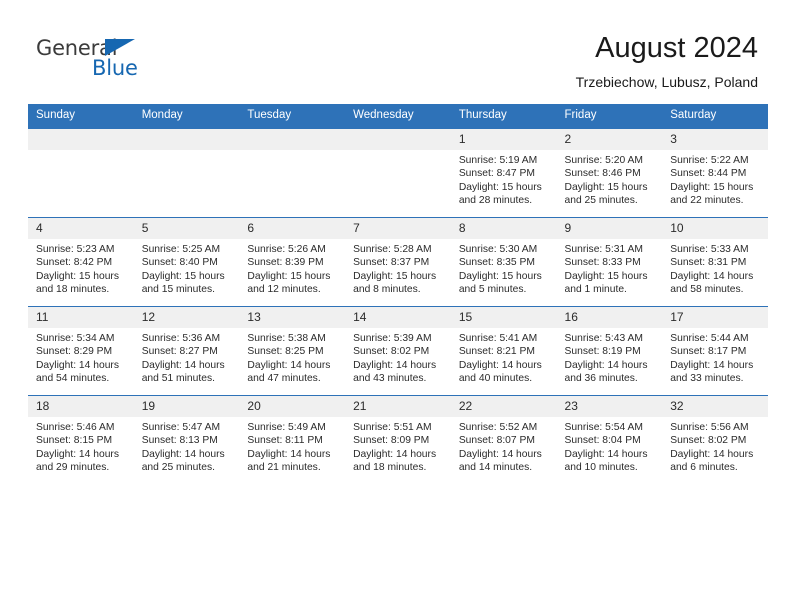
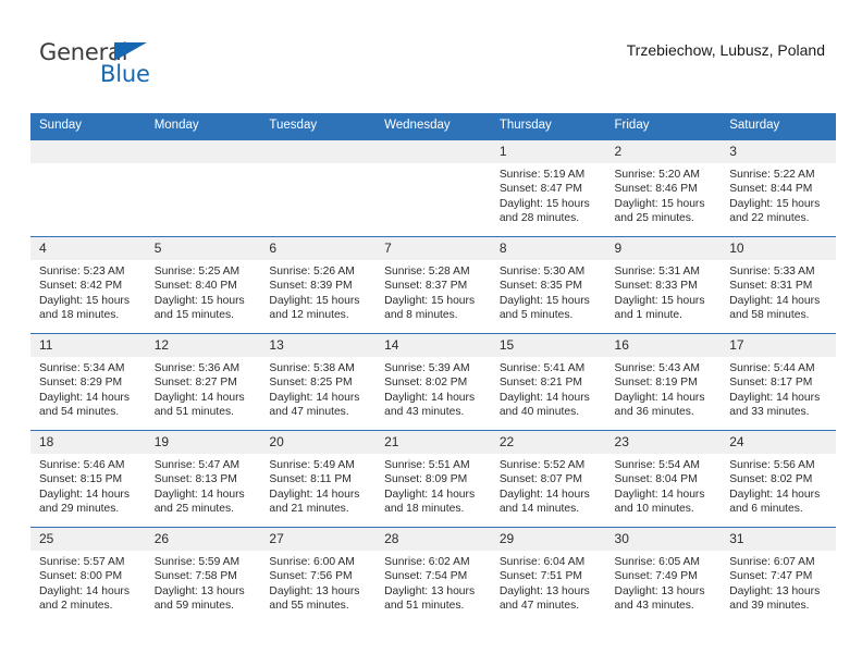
  General
  Blue
- August 2024
  Trzebiechow, Lubusz, Poland
  Sunday	Monday	Tuesday	Wednesday	Thursday	Friday	Saturday
  				1Sunrise: 5:19 AMSunset: 8:47 PMDaylight: 15 hours and 28 minutes.	2Sunrise: 5:20 AMSunset: 8:46 PMDaylight: 15 hours and 25 minutes.	3Sunrise: 5:22 AMSunset: 8:44 PMDaylight: 15 hours and 22 minutes.
  4Sunrise: 5:23 AMSunset: 8:42 PMDaylight: 15 hours and 18 minutes.	5Sunrise: 5:25 AMSunset: 8:40 PMDaylight: 15 hours and 15 minutes.	6Sunrise: 5:26 AMSunset: 8:39 PMDaylight: 15 hours and 12 minutes.	7Sunrise: 5:28 AMSunset: 8:37 PMDaylight: 15 hours and 8 minutes.	8Sunrise: 5:30 AMSunset: 8:35 PMDaylight: 15 hours and 5 minutes.	9Sunrise: 5:31 AMSunset: 8:33 PMDaylight: 15 hours and 1 minute.	10Sunrise: 5:33 AMSunset: 8:31 PMDaylight: 14 hours and 58 minutes.
  11Sunrise: 5:34 AMSunset: 8:29 PMDaylight: 14 hours and 54 minutes.	12Sunrise: 5:36 AMSunset: 8:27 PMDaylight: 14 hours and 51 minutes.	13Sunrise: 5:38 AMSunset: 8:25 PMDaylight: 14 hours and 47 minutes.	14Sunrise: 5:39 AMSunset: 8:02 PMDaylight: 14 hours and 43 minutes.	15Sunrise: 5:41 AMSunset: 8:21 PMDaylight: 14 hours and 40 minutes.	16Sunrise: 5:43 AMSunset: 8:19 PMDaylight: 14 hours and 36 minutes.	17Sunrise: 5:44 AMSunset: 8:17 PMDaylight: 14 hours and 33 minutes.
- 18Sunrise: 5:46 AMSunset: 8:15 PMDaylight: 14 hours and 29 minutes.	19Sunrise: 5:47 AMSunset: 8:13 PMDaylight: 14 hours and 25 minutes.	20Sunrise: 5:49 AMSunset: 8:11 PMDaylight: 14 hours and 21 minutes.	21Sunrise: 5:51 AMSunset: 8:09 PMDaylight: 14 hours and 18 minutes.	22Sunrise: 5:52 AMSunset: 8:07 PMDaylight: 14 hours and 14 minutes.	23Sunrise: 5:54 AMSunset: 8:04 PMDaylight: 14 hours and 10 minutes.	32Sunrise: 5:56 AMSunset: 8:02 PMDaylight: 14 hours and 6 minutes.
+ 18Sunrise: 5:46 AMSunset: 8:15 PMDaylight: 14 hours and 29 minutes.	19Sunrise: 5:47 AMSunset: 8:13 PMDaylight: 14 hours and 25 minutes.	20Sunrise: 5:49 AMSunset: 8:11 PMDaylight: 14 hours and 21 minutes.	21Sunrise: 5:51 AMSunset: 8:09 PMDaylight: 14 hours and 18 minutes.	22Sunrise: 5:52 AMSunset: 8:07 PMDaylight: 14 hours and 14 minutes.	23Sunrise: 5:54 AMSunset: 8:04 PMDaylight: 14 hours and 10 minutes.	24Sunrise: 5:56 AMSunset: 8:02 PMDaylight: 14 hours and 6 minutes.
+ 25Sunrise: 5:57 AMSunset: 8:00 PMDaylight: 14 hours and 2 minutes.	26Sunrise: 5:59 AMSunset: 7:58 PMDaylight: 13 hours and 59 minutes.	27Sunrise: 6:00 AMSunset: 7:56 PMDaylight: 13 hours and 55 minutes.	28Sunrise: 6:02 AMSunset: 7:54 PMDaylight: 13 hours and 51 minutes.	29Sunrise: 6:04 AMSunset: 7:51 PMDaylight: 13 hours and 47 minutes.	30Sunrise: 6:05 AMSunset: 7:49 PMDaylight: 13 hours and 43 minutes.	31Sunrise: 6:07 AMSunset: 7:47 PMDaylight: 13 hours and 39 minutes.
